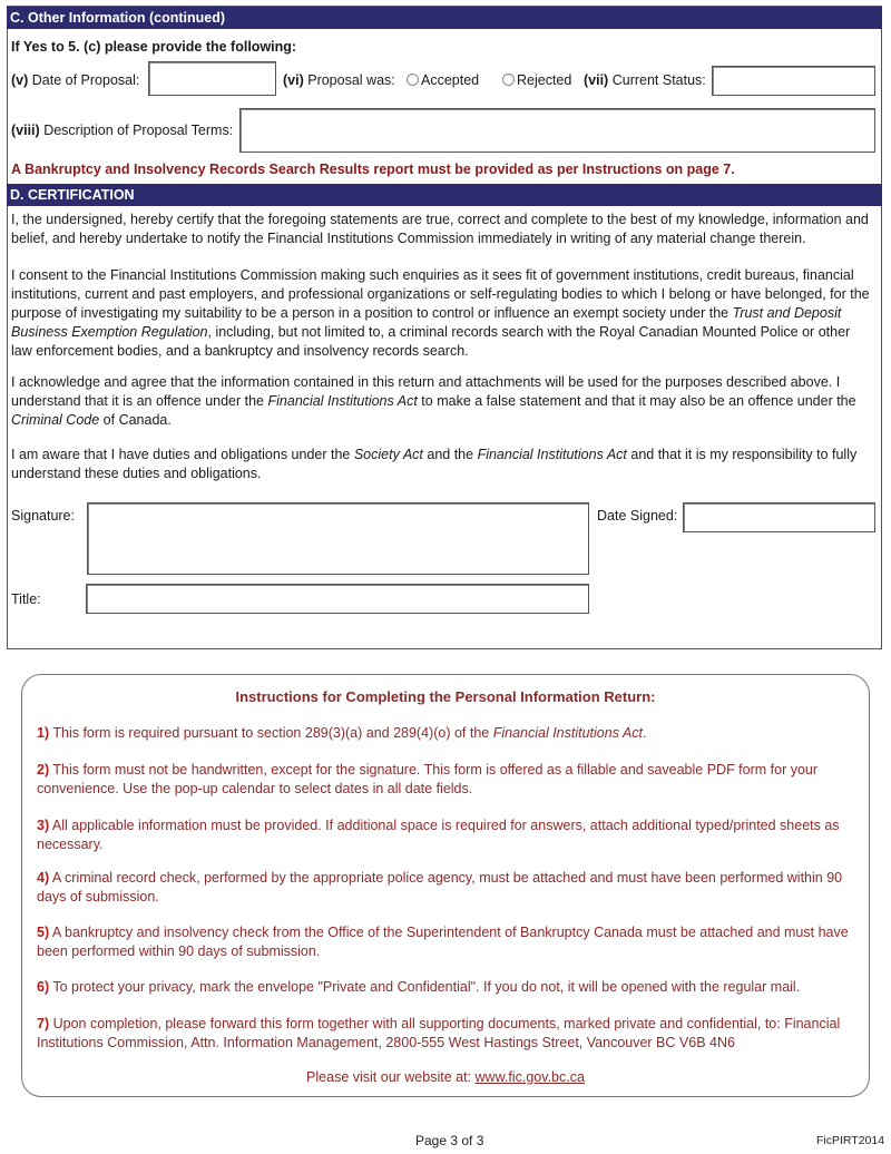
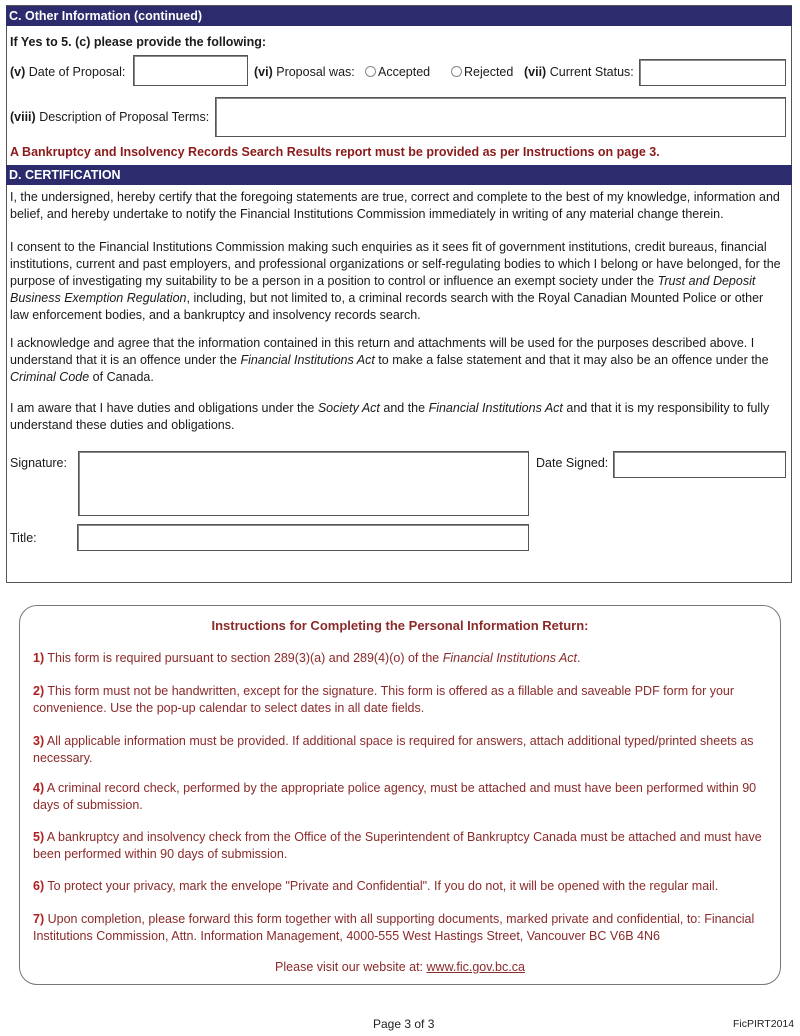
  C. Other Information (continued)
  If Yes to 5. (c) please provide the following:
  (v) Date of Proposal:
  (vi) Proposal was:
  Accepted
  Rejected
  (vii) Current Status:
  (viii) Description of Proposal Terms:
- A Bankruptcy and Insolvency Records Search Results report must be provided as per Instructions on page 7.
+ A Bankruptcy and Insolvency Records Search Results report must be provided as per Instructions on page 3.
  D. CERTIFICATION
  I, the undersigned, hereby certify that the foregoing statements are true, correct and complete to the best of my knowledge, information and belief, and hereby undertake to notify the Financial Institutions Commission immediately in writing of any material change therein.
  I consent to the Financial Institutions Commission making such enquiries as it sees fit of government institutions, credit bureaus, financial institutions, current and past employers, and professional organizations or self-regulating bodies to which I belong or have belonged, for the purpose of investigating my suitability to be a person in a position to control or influence an exempt society under the Trust and Deposit Business Exemption Regulation, including, but not limited to, a criminal records search with the Royal Canadian Mounted Police or other law enforcement bodies, and a bankruptcy and insolvency records search.
  I acknowledge and agree that the information contained in this return and attachments will be used for the purposes described above. I understand that it is an offence under the Financial Institutions Act to make a false statement and that it may also be an offence under the Criminal Code of Canada.
  I am aware that I have duties and obligations under the Society Act and the Financial Institutions Act and that it is my responsibility to fully understand these duties and obligations.
  Signature:
  Date Signed:
  Title:
  Instructions for Completing the Personal Information Return:
  1) This form is required pursuant to section 289(3)(a) and 289(4)(o) of the Financial Institutions Act.
  2) This form must not be handwritten, except for the signature. This form is offered as a fillable and saveable PDF form for your convenience. Use the pop-up calendar to select dates in all date fields.
  3) All applicable information must be provided. If additional space is required for answers, attach additional typed/printed sheets as necessary.
  4) A criminal record check, performed by the appropriate police agency, must be attached and must have been performed within 90 days of submission.
  5) A bankruptcy and insolvency check from the Office of the Superintendent of Bankruptcy Canada must be attached and must have been performed within 90 days of submission.
  6) To protect your privacy, mark the envelope "Private and Confidential". If you do not, it will be opened with the regular mail.
- 7) Upon completion, please forward this form together with all supporting documents, marked private and confidential, to: Financial Institutions Commission, Attn. Information Management, 2800-555 West Hastings Street, Vancouver BC V6B 4N6
+ 7) Upon completion, please forward this form together with all supporting documents, marked private and confidential, to: Financial Institutions Commission, Attn. Information Management, 4000-555 West Hastings Street, Vancouver BC V6B 4N6
  Please visit our website at: www.fic.gov.bc.ca
  Page 3 of 3
  FicPIRT2014
